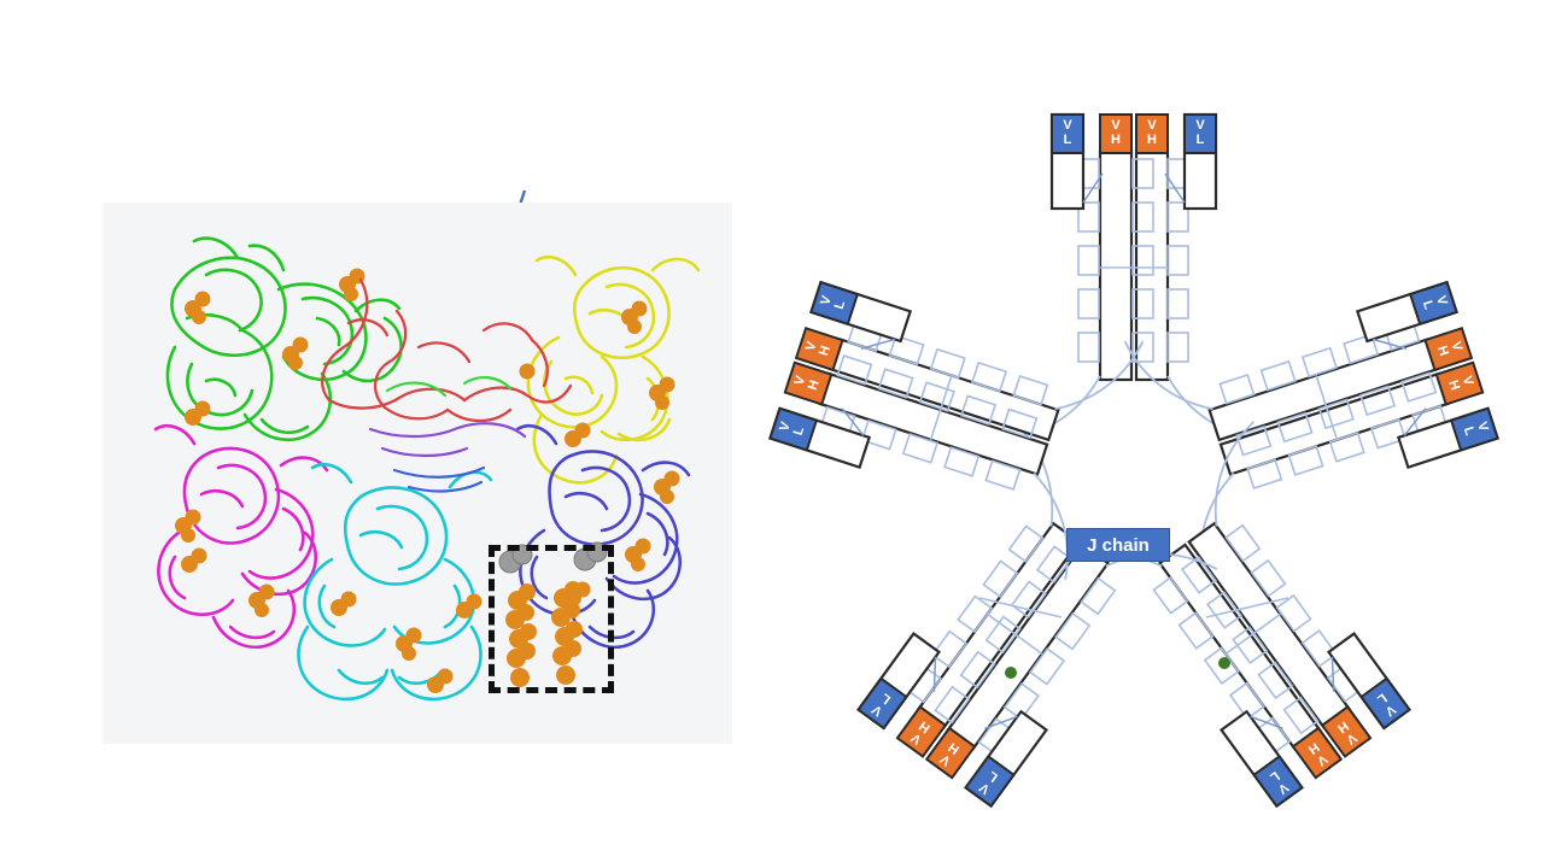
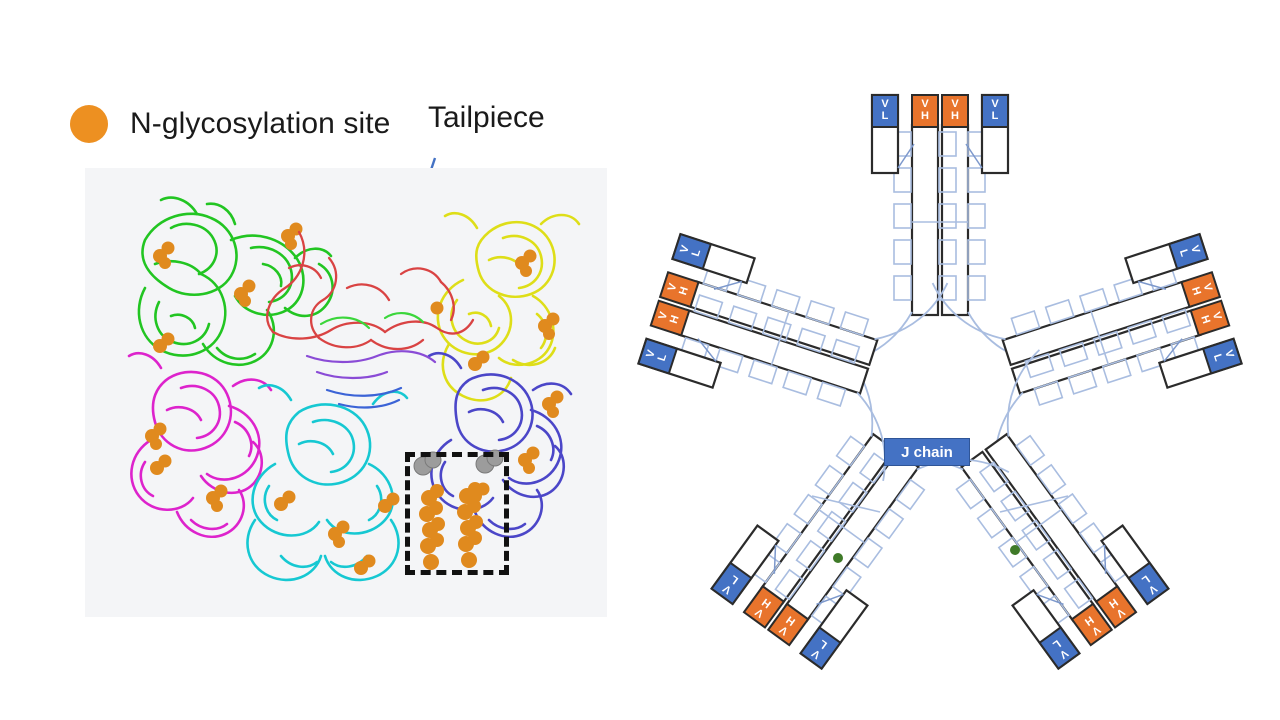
+ N-glycosylation site
+ Tailpiece
  J chain
